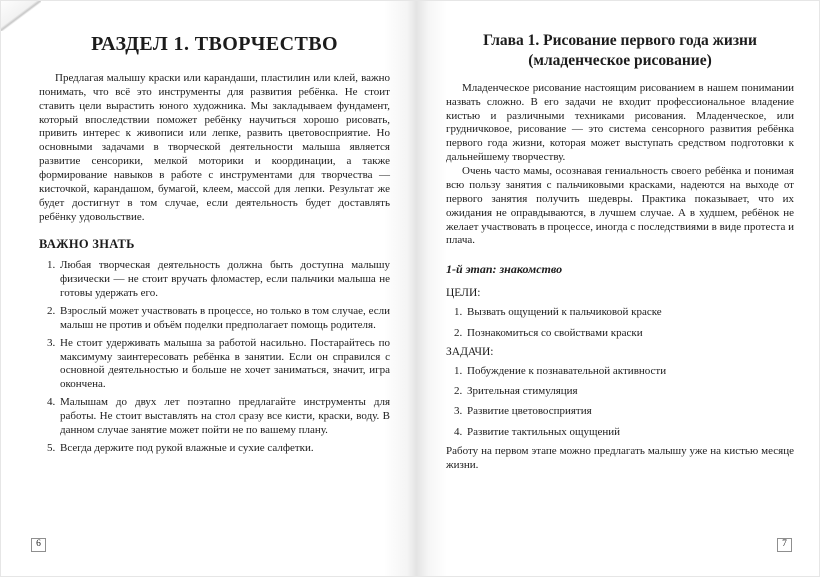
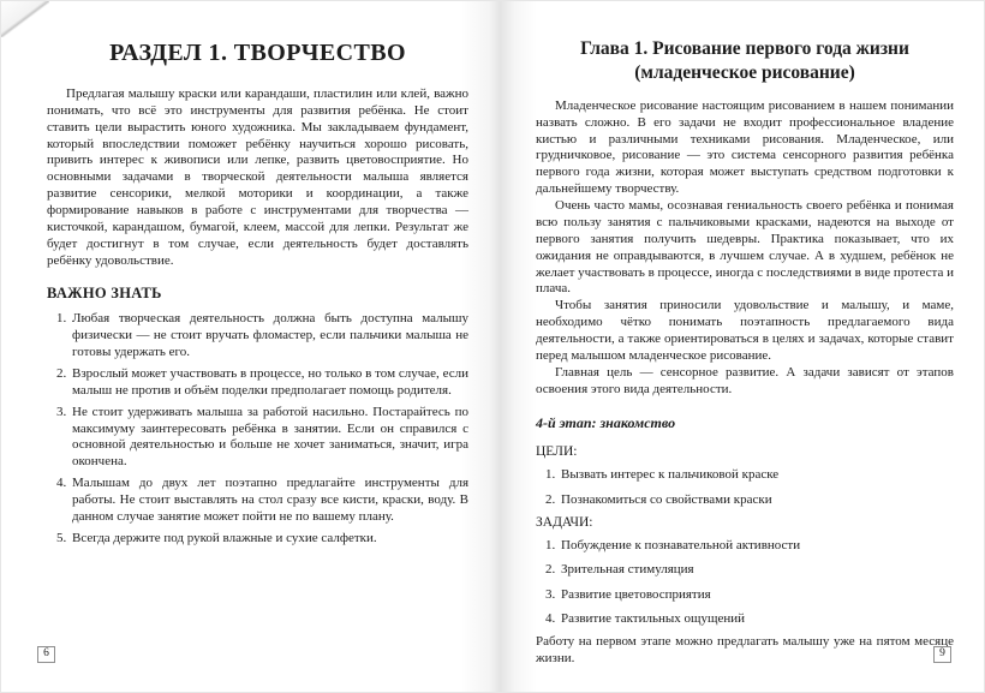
  РАЗДЕЛ 1. ТВОРЧЕСТВО
  Предлагая малышу краски или карандаши, пластилин или клей, важн понимать, что всё это инструменты для развития ребёнка. Не сто ставить цели вырастить юного художника. Мы закладываем фундамен который впоследствии поможет ребёнку научиться хорошо рисоват привить интерес к живописи или лепке, развить цветовосприятие. Н основными задачами в творческой деятельности малыша являет развитие сенсорики, мелкой моторики и координации, а такж формирование навыков в работе с инструментами для творчества кисточкой, карандашом, бумагой, клеем, массой для лепки. Результат ж будет достигнут в том случае, если деятельность будет доставля ребёнку удовольствие.
  ВАЖНО ЗНАТЬ
  Любая творческая деятельность должна быть доступна малыш физически — не стоит вручать фломастер, если пальчики малыша готовы удержать его.
  Взрослый может участвовать в процессе, но только в том случае, есл малыш не против и объём поделки предполагает помощь родителя.
  Не стоит удерживать малыша за работой насильно. Постарайтесь п максимуму заинтересовать ребёнка в занятии. Если он справился основной деятельностью и больше не хочет заниматься, значит, иг окончена.
  Малышам до двух лет поэтапно предлагайте инструменты д работы. Не стоит выставлять на стол сразу все кисти, краски, воду. данном случае занятие может пойти не по вашему плану.
  Всегда держите под рукой влажные и сухие салфетки.
  6
  Глава 1. Рисование первого года жизни
  (младенческое рисование)
  Младенческое рисование настоящим рисованием в нашем понимании назвать сложно. В его задачи не входит профессиональное владение кистью и различными техниками рисования. Младенческое, или грудничковое, рисование — это система сенсорного развития ребёнка первого года жизни, которая может выступать средством подготовки к дальнейшему творчеству.
  Очень часто мамы, осознавая гениальность своего ребёнка и понимая всю пользу занятия с пальчиковыми красками, надеются на выходе от первого занятия получить шедевры. Практика показывает, что их ожидания не оправдываются, в лучшем случае. А в худшем, ребёнок не желает участвовать в процессе, иногда с последствиями в виде протеста и плача.
+ Чтобы занятия приносили удовольствие и малышу, и маме, необходимо чётко понимать поэтапность предлагаемого вида деятельности, а также ориентироваться в целях и задачах, которые ставит перед малышом младенческое рисование.
+ Главная цель — сенсорное развитие. А задачи зависят от этапов освоения этого вида деятельности.
- 1-й этап: знакомство
+ 4-й этап: знакомство
  ЦЕЛИ:
- Вызвать ощущений к пальчиковой краске
+ Вызвать интерес к пальчиковой краске
  Познакомиться со свойствами краски
  ЗАДАЧИ:
  Побуждение к познавательной активности
  Зрительная стимуляция
  Развитие цветовосприятия
  Развитие тактильных ощущений
- Работу на первом этапе можно предлагать малышу уже на кистью месяце жизни.
+ Работу на первом этапе можно предлагать малышу уже на пятом месяце жизни.
- 7
+ 9
